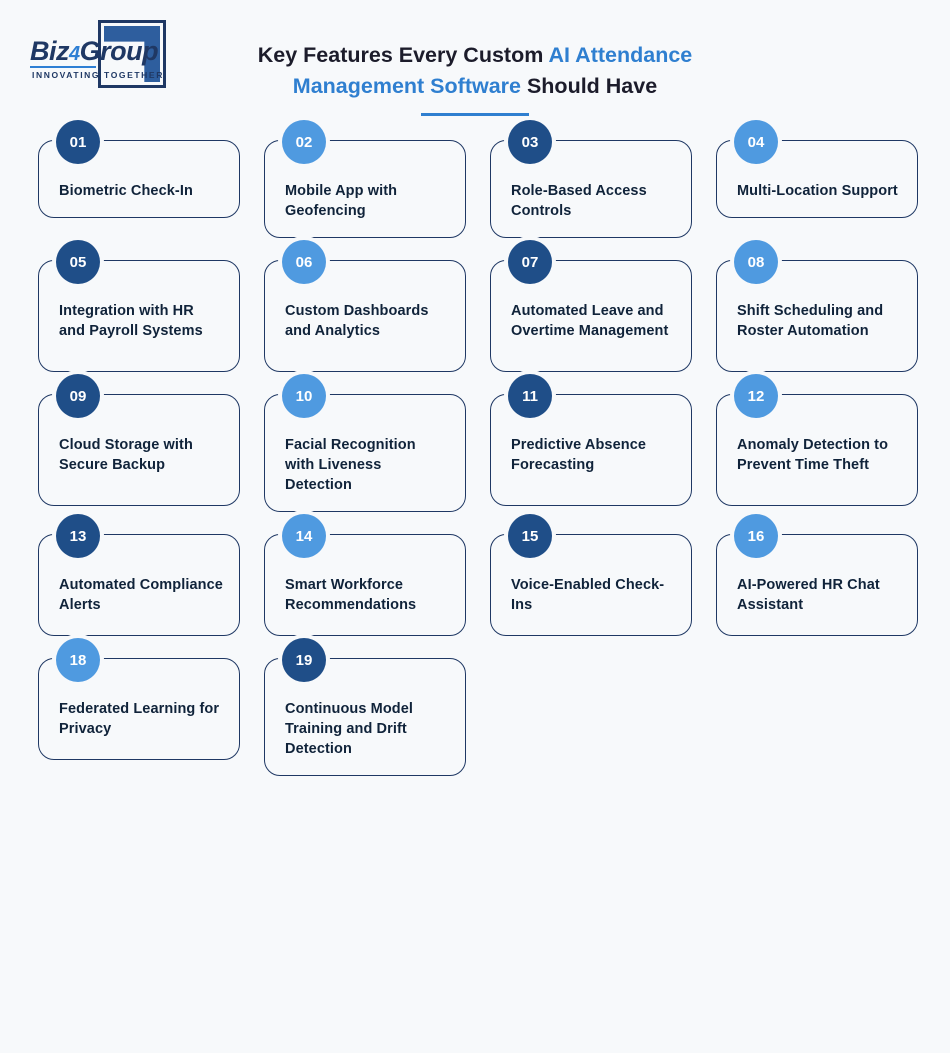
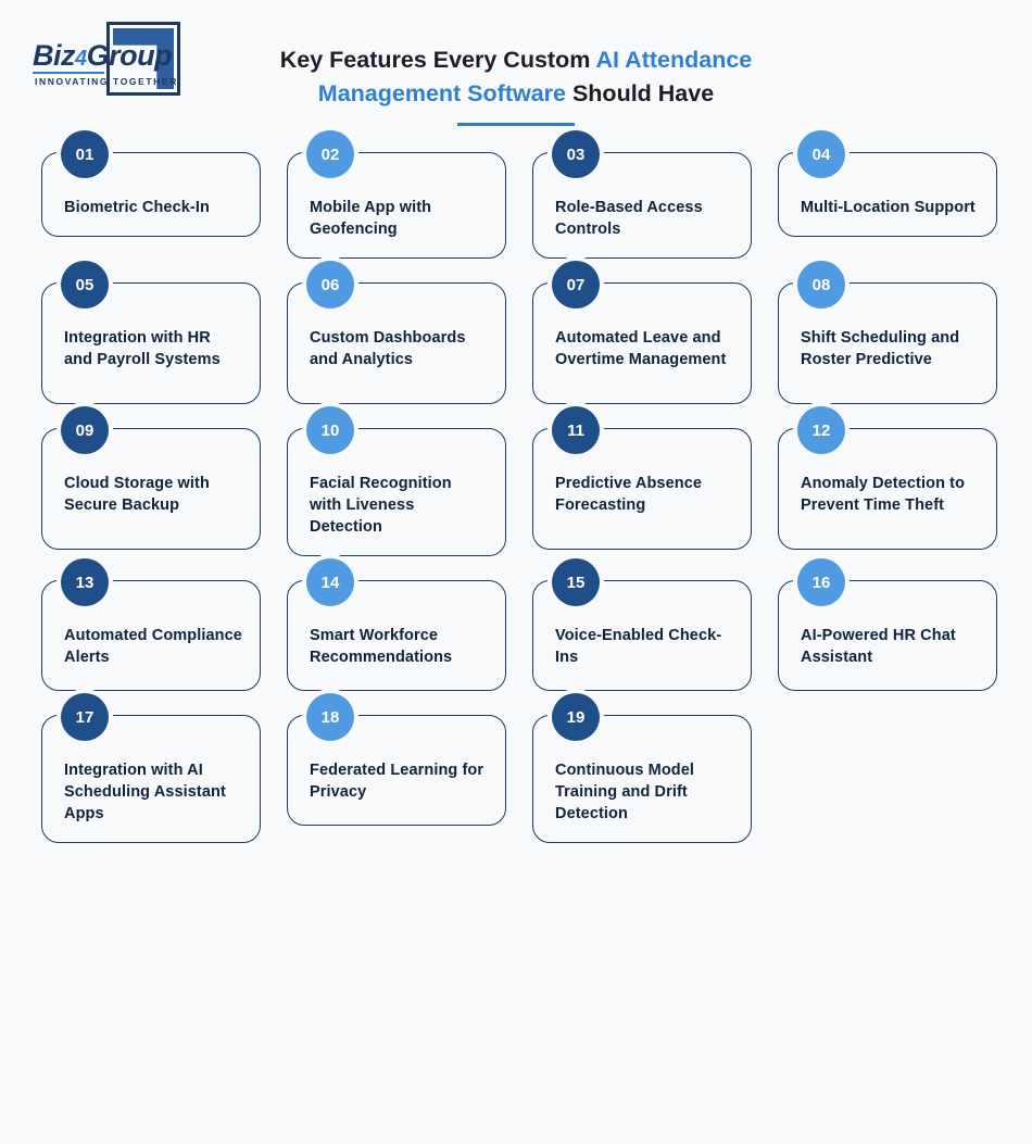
  Biz4Group
  INNOVATING TOGETHER
  Key Features Every Custom AI Attendance Management Software Should Have
  01
  Biometric Check-In
  02
  Mobile App with Geofencing
  03
  Role-Based Access Controls
  04
  Multi-Location Support
  05
  Integration with HR and Payroll Systems
  06
  Custom Dashboards and Analytics
  07
  Automated Leave and Overtime Management
  08
- Shift Scheduling and Roster Automation
+ Shift Scheduling and Roster Predictive
  09
  Cloud Storage with Secure Backup
  10
  Facial Recognition with Liveness Detection
  11
  Predictive Absence Forecasting
  12
  Anomaly Detection to Prevent Time Theft
  13
  Automated Compliance Alerts
  14
  Smart Workforce Recommendations
  15
  Voice-Enabled Check-Ins
  16
  AI-Powered HR Chat Assistant
+ 17
+ Integration with AI Scheduling Assistant Apps
  18
  Federated Learning for Privacy
  19
  Continuous Model Training and Drift Detection
